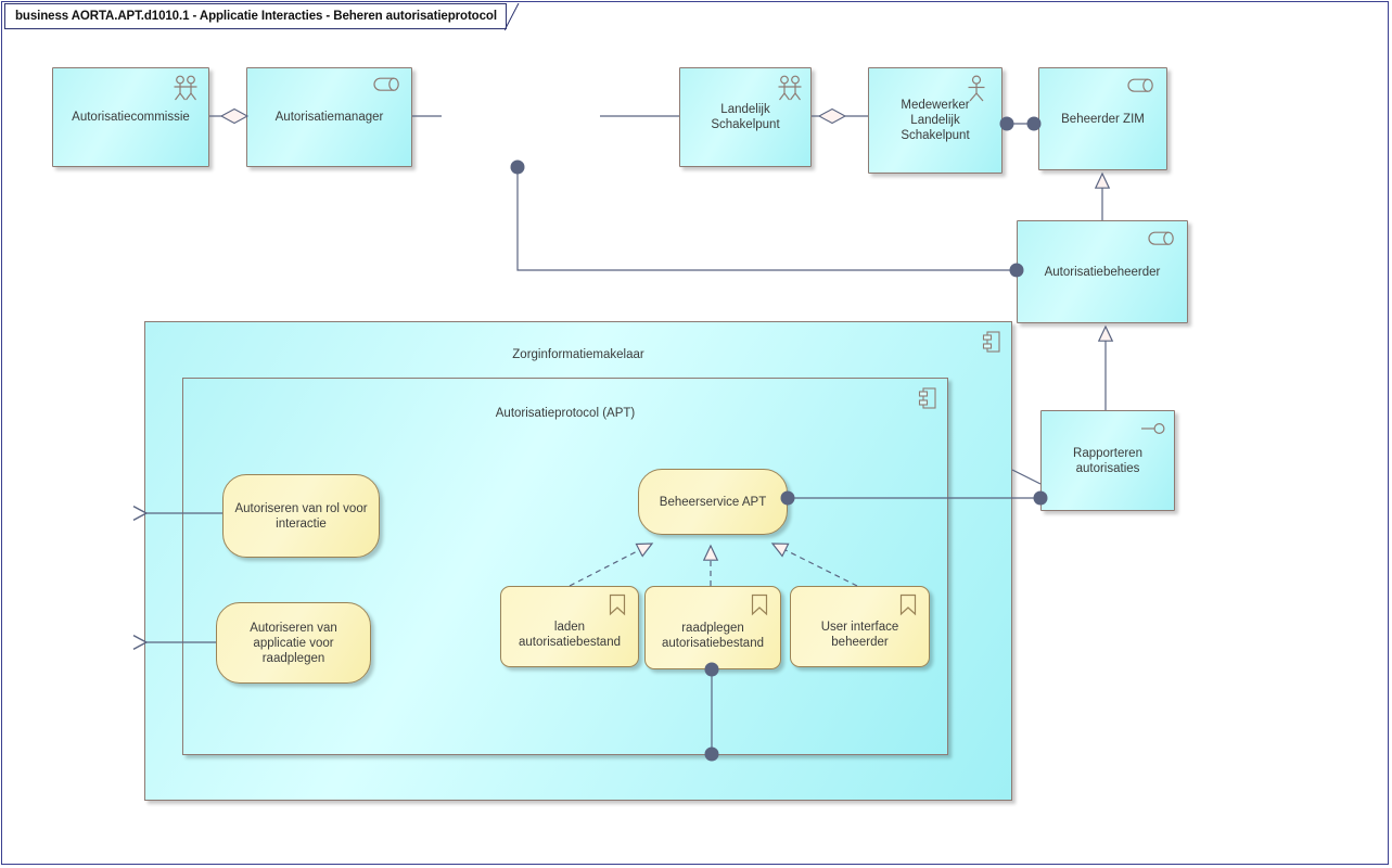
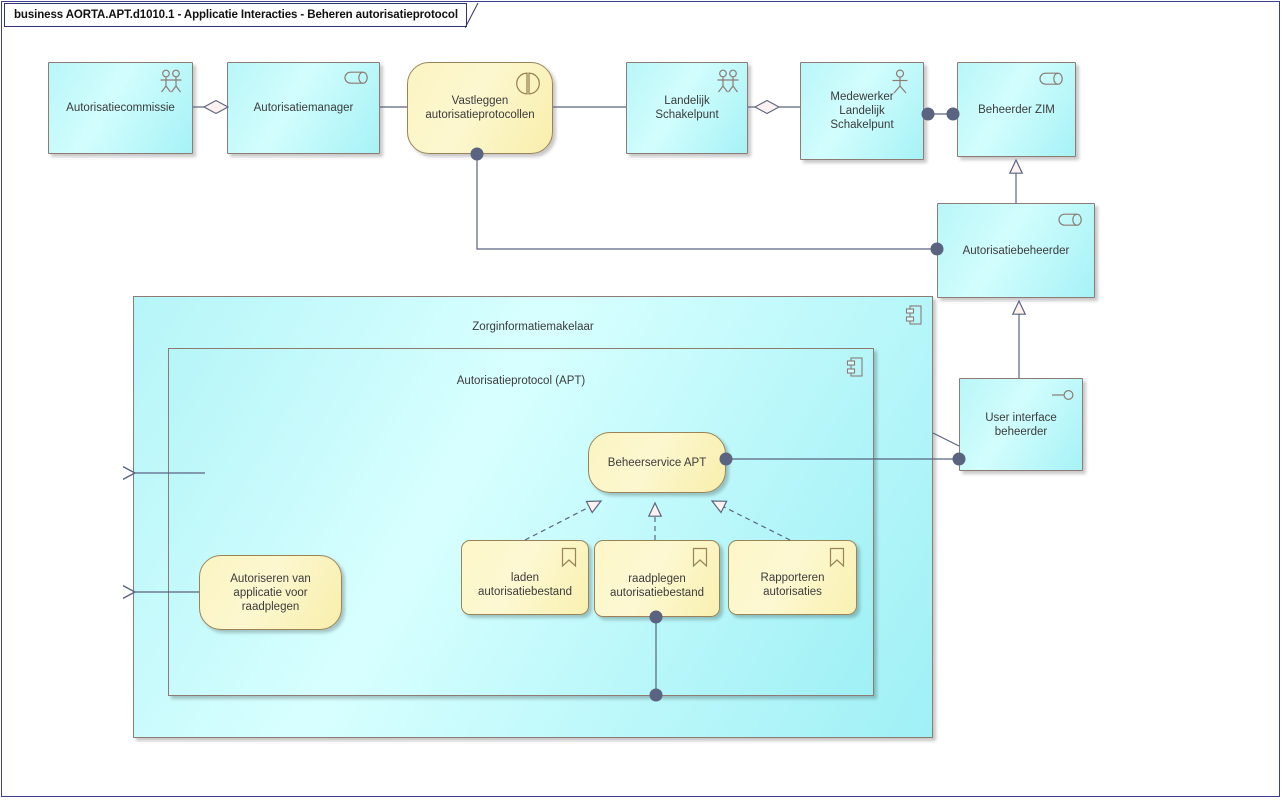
  business AORTA.APT.d1010.1 - Applicatie Interacties - Beheren autorisatieprotocol
  Zorginformatiemakelaar
  Autorisatieprotocol (APT)
  Autorisatiecommissie
  Autorisatiemanager
+ Vastleggen autorisatieprotocollen
  Landelijk Schakelpunt
  Medewerker Landelijk Schakelpunt
  Beheerder ZIM
  Autorisatiebeheerder
- Rapporteren autorisaties
+ User interface beheerder
- Autoriseren van rol voor interactie
  Autoriseren van applicatie voor raadplegen
  Beheerservice APT
  laden autorisatiebestand
  raadplegen autorisatiebestand
- User interface beheerder
+ Rapporteren autorisaties
